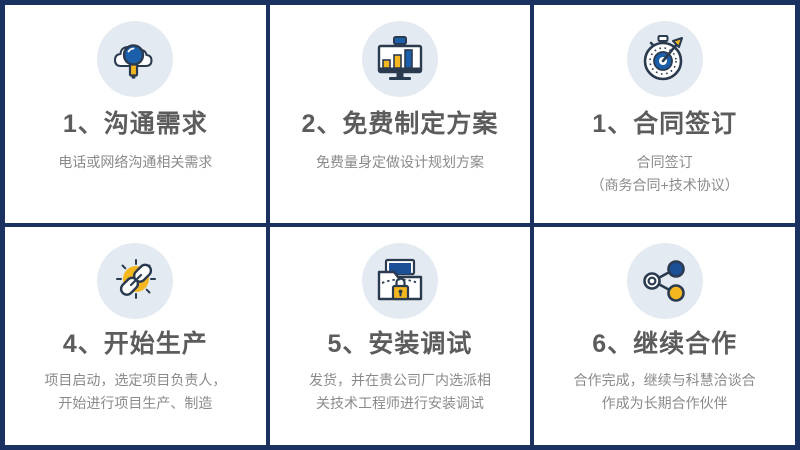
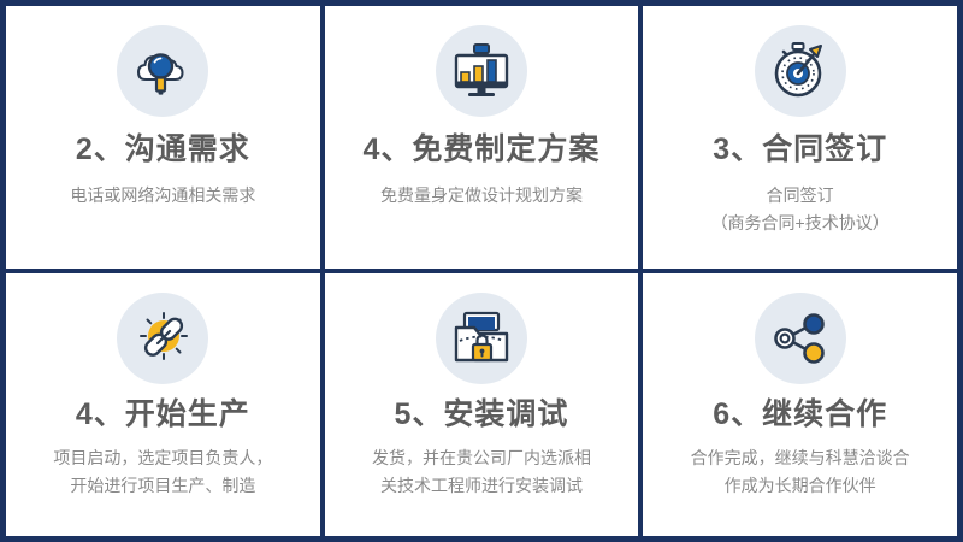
- 1、沟通需求
+ 2、沟通需求
  电话或网络沟通相关需求
- 2、免费制定方案
+ 4、免费制定方案
  免费量身定做设计规划方案
- 1、合同签订
+ 3、合同签订
  合同签订
  （商务合同+技术协议）
  4、开始生产
  项目启动，选定项目负责人，
  开始进行项目生产、制造
  5、安装调试
  发货，并在贵公司厂内选派相
  关技术工程师进行安装调试
  6、继续合作
  合作完成，继续与科慧洽谈合
  作成为长期合作伙伴
